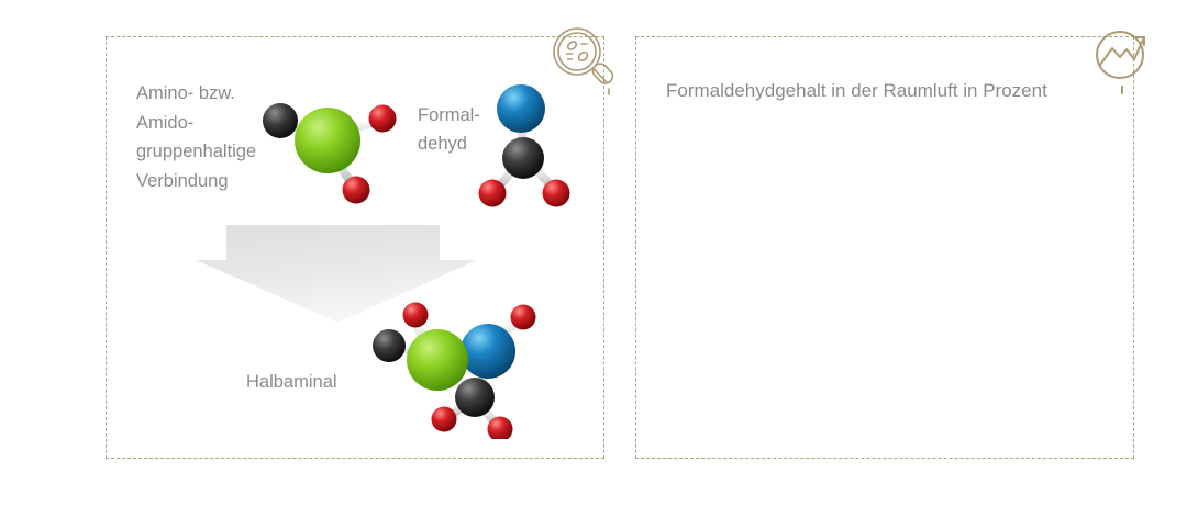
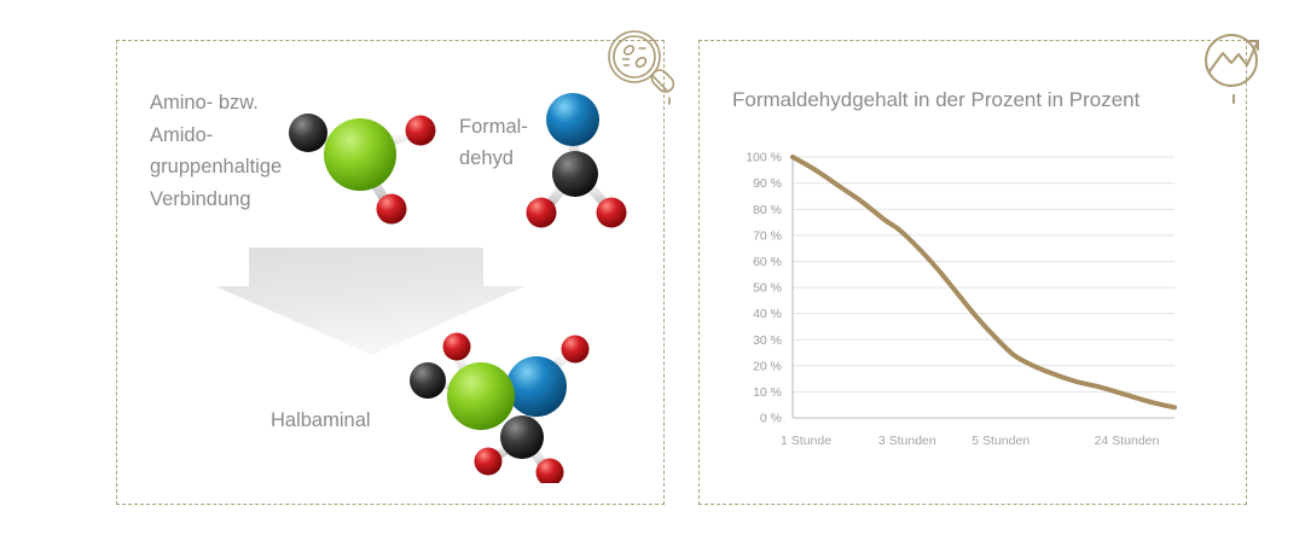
  Amino- bzw.
  Amido-
  gruppenhaltige
  Verbindung
  Formal-
  dehyd
  Halbaminal
- Formaldehydgehalt in der Raumluft in Prozent
+ Formaldehydgehalt in der Prozent in Prozent
+ 100 %
+ 90 %
+ 80 %
+ 70 %
+ 60 %
+ 50 %
+ 40 %
+ 30 %
+ 20 %
+ 10 %
+ 0 %
+ 1 Stunde
+ 3 Stunden
+ 5 Stunden
+ 24 Stunden
